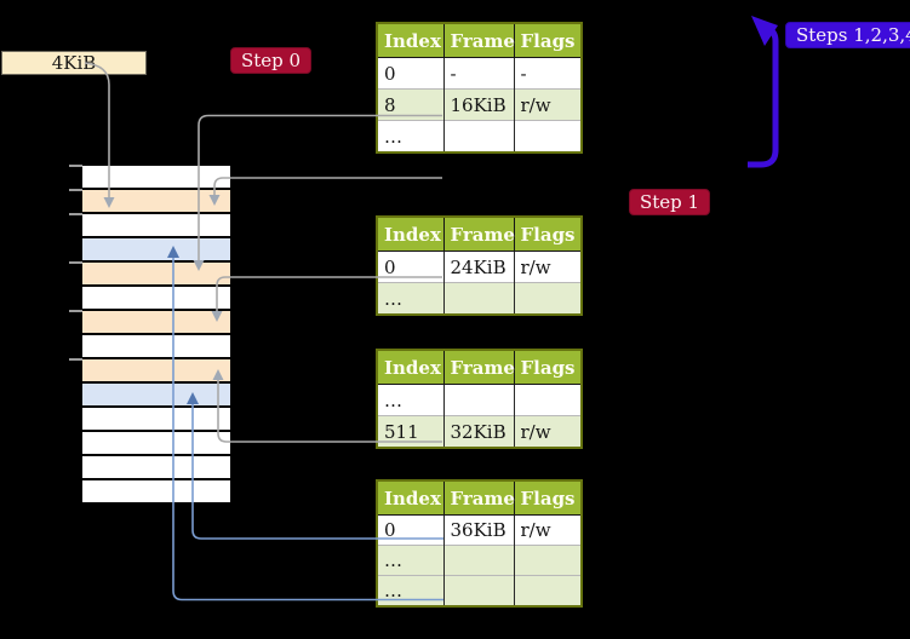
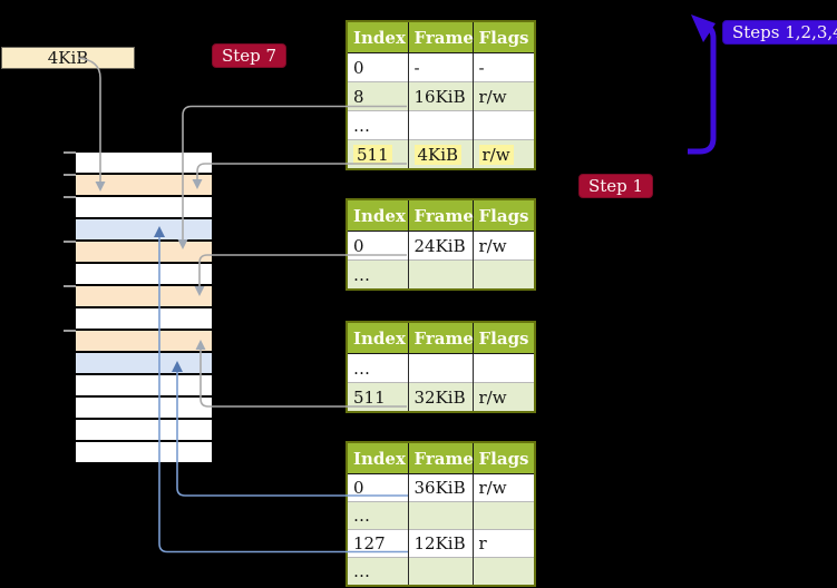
  4Ki
- Step 0
+ Step 7
  Steps 1,2,3,
  Step 1
  Index	Frame	Flags
  0	-	-
  8	16KiB	r/w
  …
+ 511	4KiB	r/w
  Index	Frame	Flags
  0	24KiB	r/w
  …
  Index	Frame	Flags
  …
  511	32KiB	r/w
  Index	Frame	Flags
  0	36KiB	r/w
  …
+ 127	12KiB	r
  …
